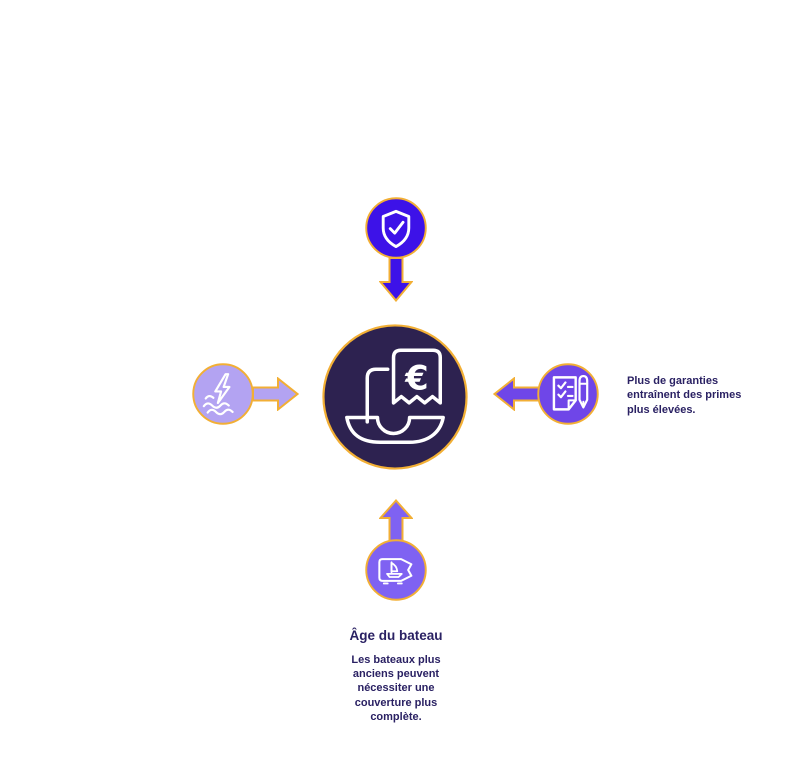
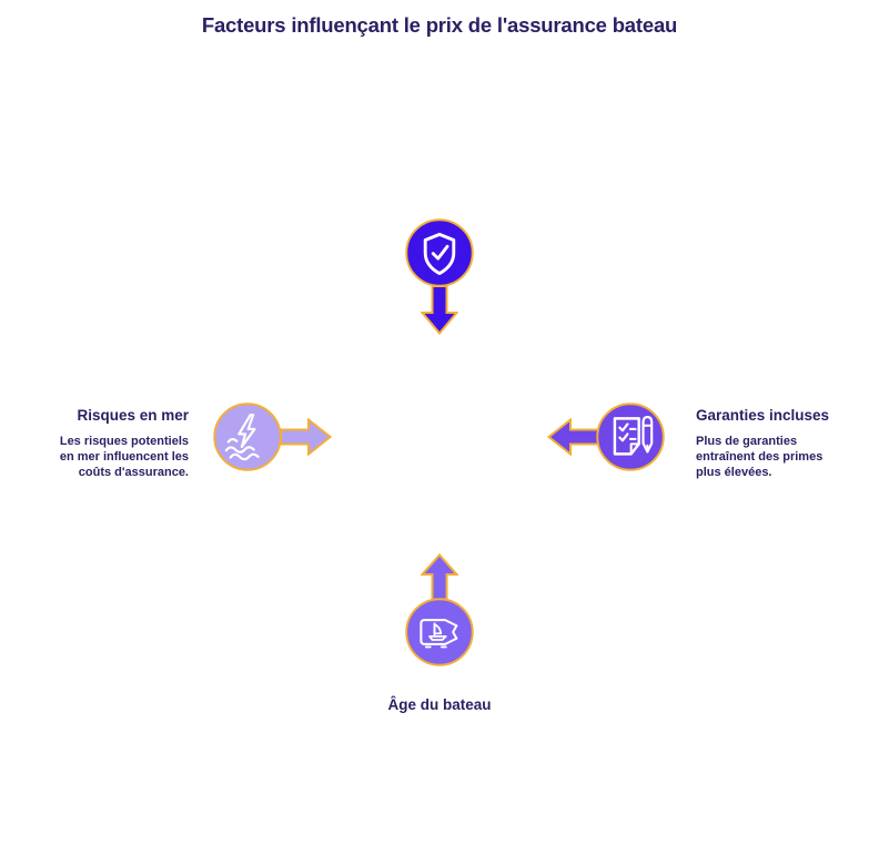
+ Facteurs influençant le prix de l'assurance bateau
+ Risques en mer
+ Les risques potentiels
+ en mer influencent les
+ coûts d'assurance.
+ Garanties incluses
  Plus de garanties
  entraînent des primes
  plus élevées.
  Âge du bateau
- Les bateaux plus
- anciens peuvent
- nécessiter une
- couverture plus
- complète.
- €
